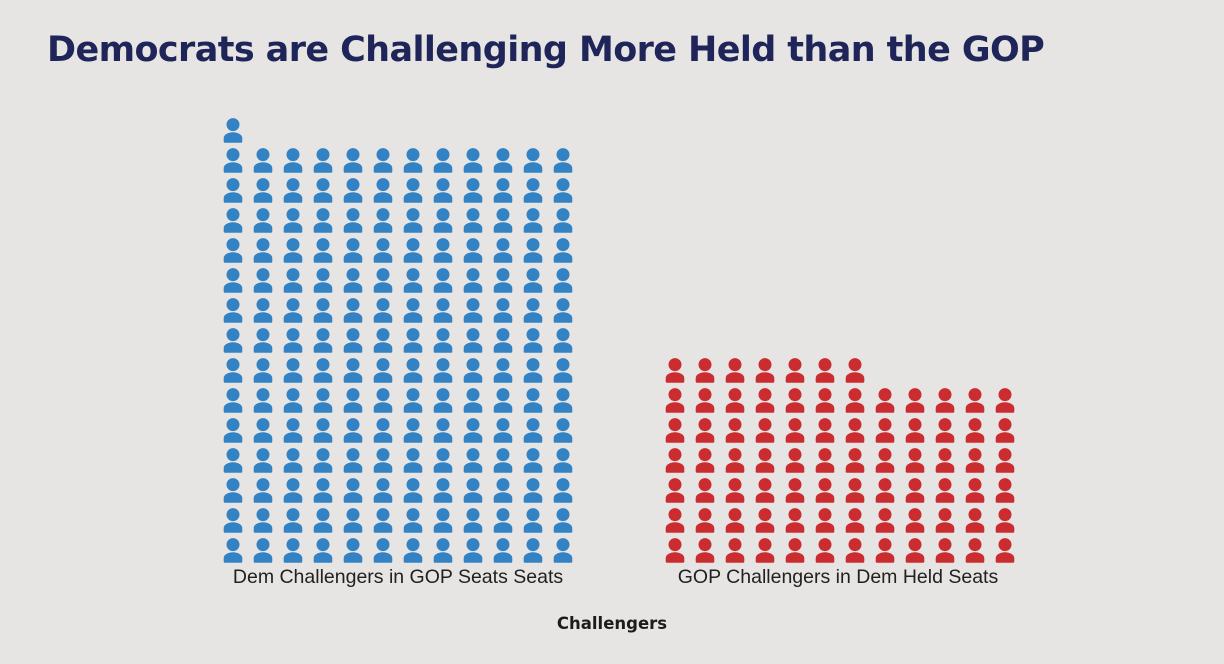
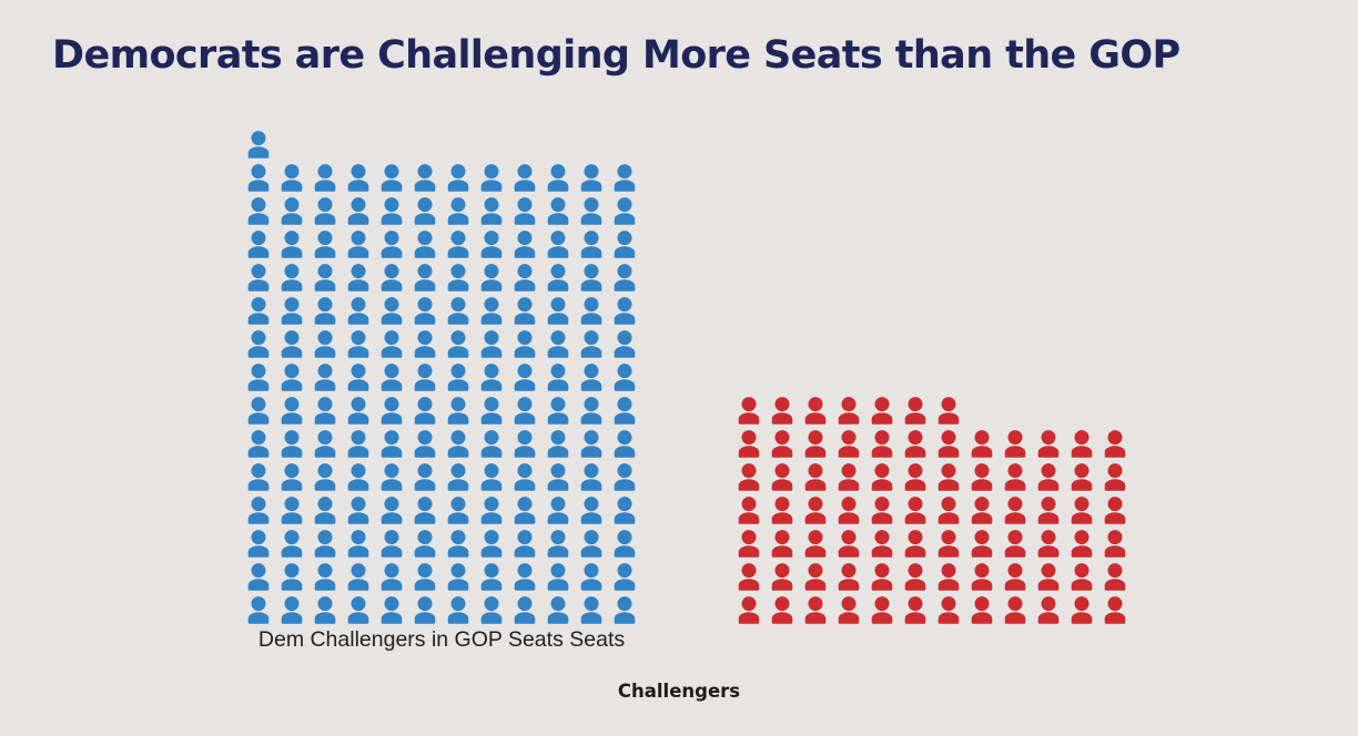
- Democrats are Challenging More Held than the GOP
+ Democrats are Challenging More Seats than the GOP
  Dem Challengers in GOP Seats Seats
- GOP Challengers in Dem Held Seats
  Challengers
